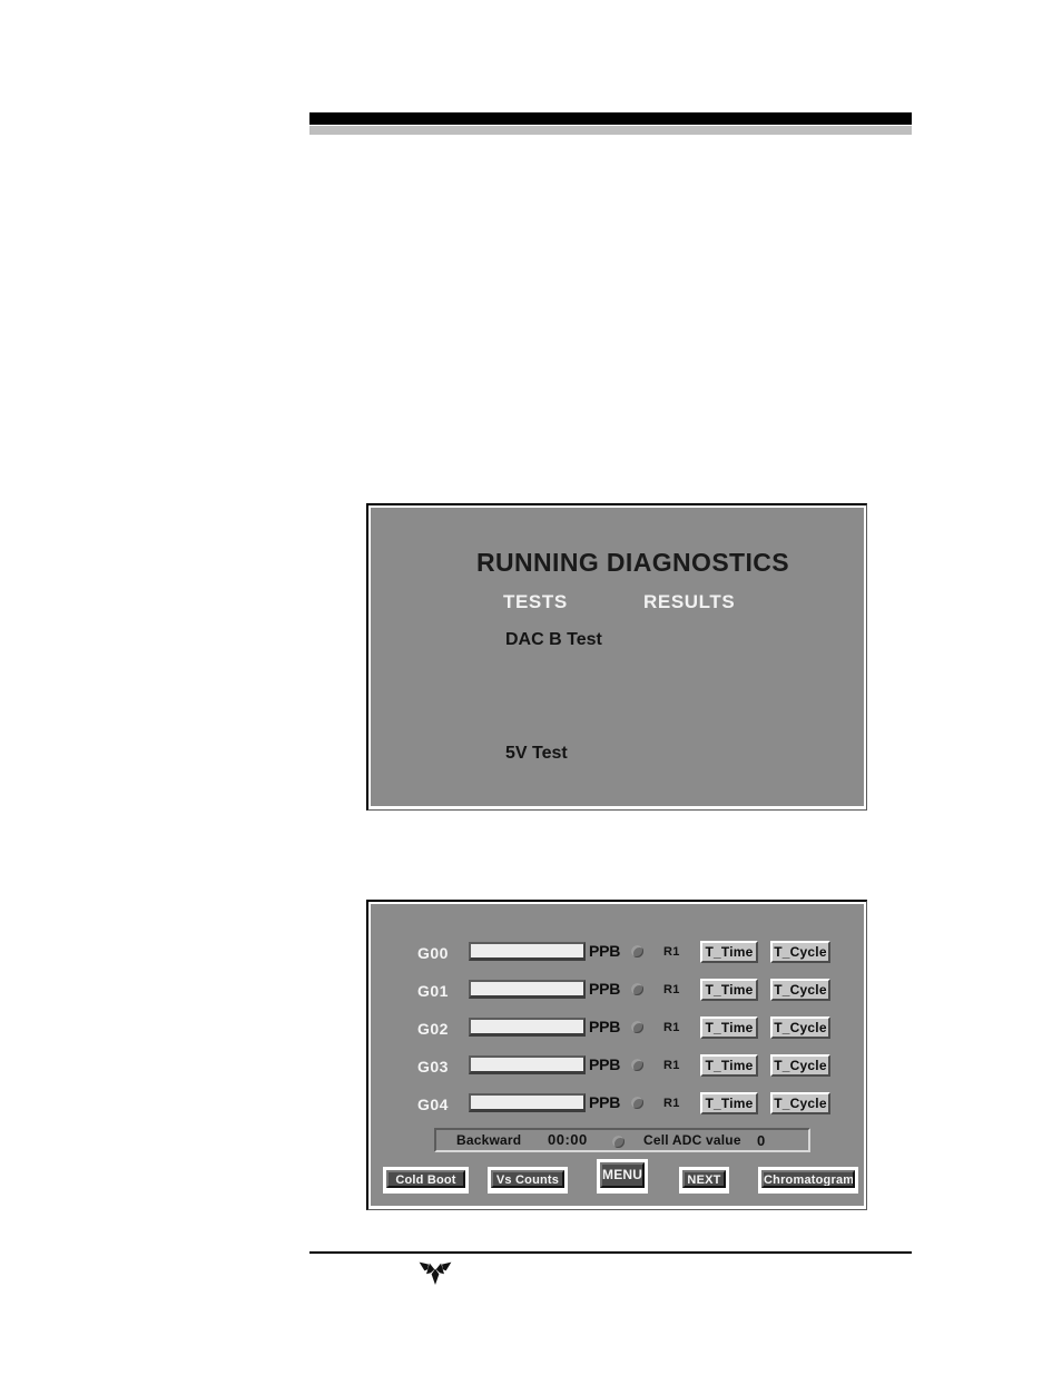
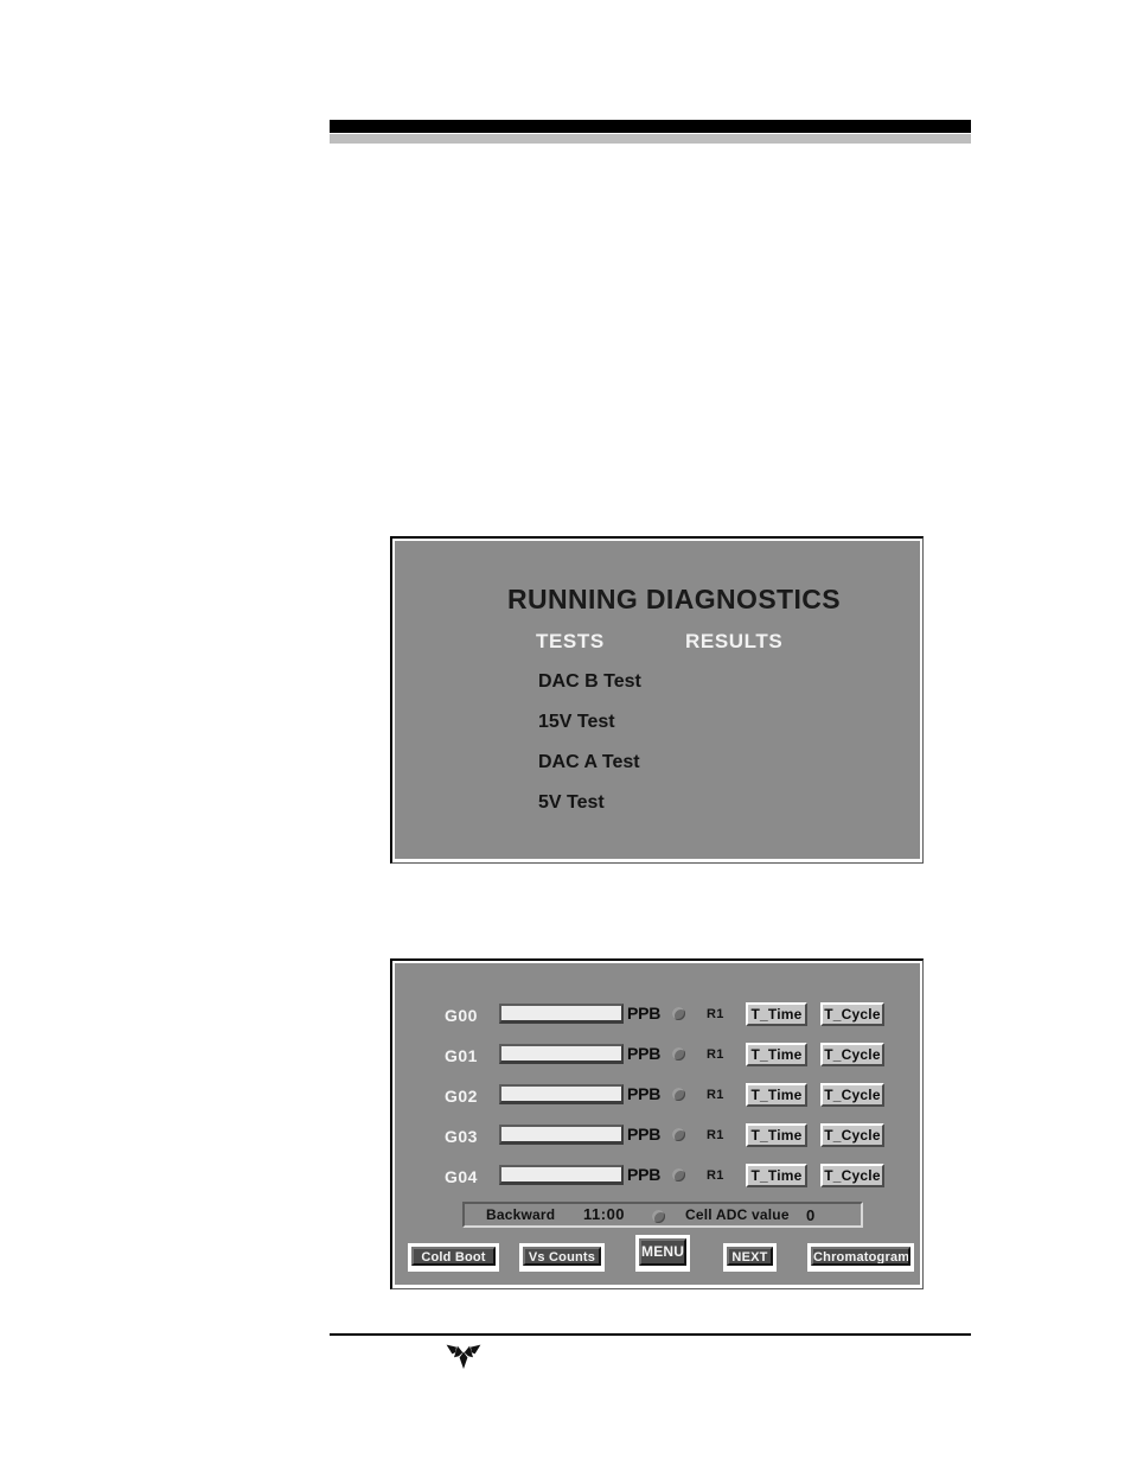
  RUNNING DIAGNOSTICS
  TESTS
  RESULTS
  DAC B Test
+ 15V Test
+ DAC A Test
  5V Test
  G00
  PPB
  R1
  T_Time
  T_Cycle
  G01
  PPB
  R1
  T_Time
  T_Cycle
  G02
  PPB
  R1
  T_Time
  T_Cycle
  G03
  PPB
  R1
  T_Time
  T_Cycle
  G04
  PPB
  R1
  T_Time
  T_Cycle
  Backward
- 00:00
+ 11:00
  Cell ADC value
  0
  Cold Boot
  Vs Counts
  MENU
  NEXT
  Chromatogram
